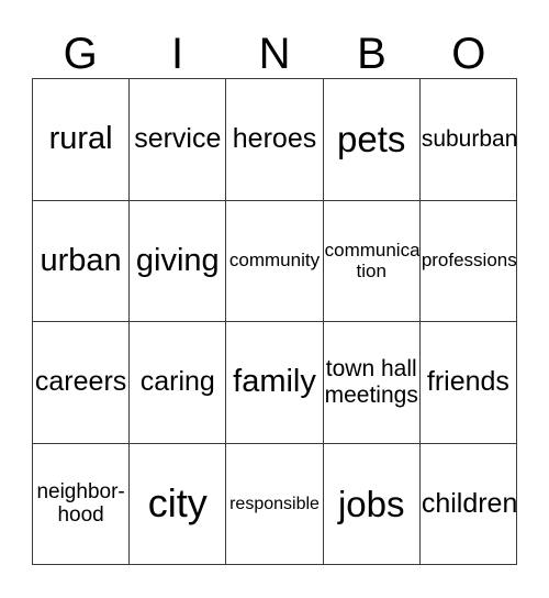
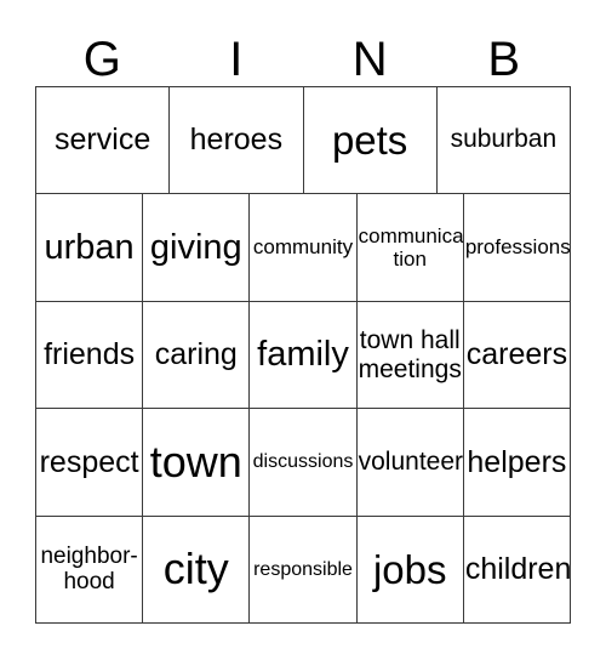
  G
  I
  N
  B
- O
- rural
  service
  heroes
  pets
  suburban
  urban
  giving
  community
  communica
  tion
  professions
- careers
+ friends
  caring
  family
  town hall
  meetings
- friends
+ careers
+ respect
+ town
+ discussions
+ volunteer
+ helpers
  neighbor-
  hood
  city
  responsible
  jobs
  children
